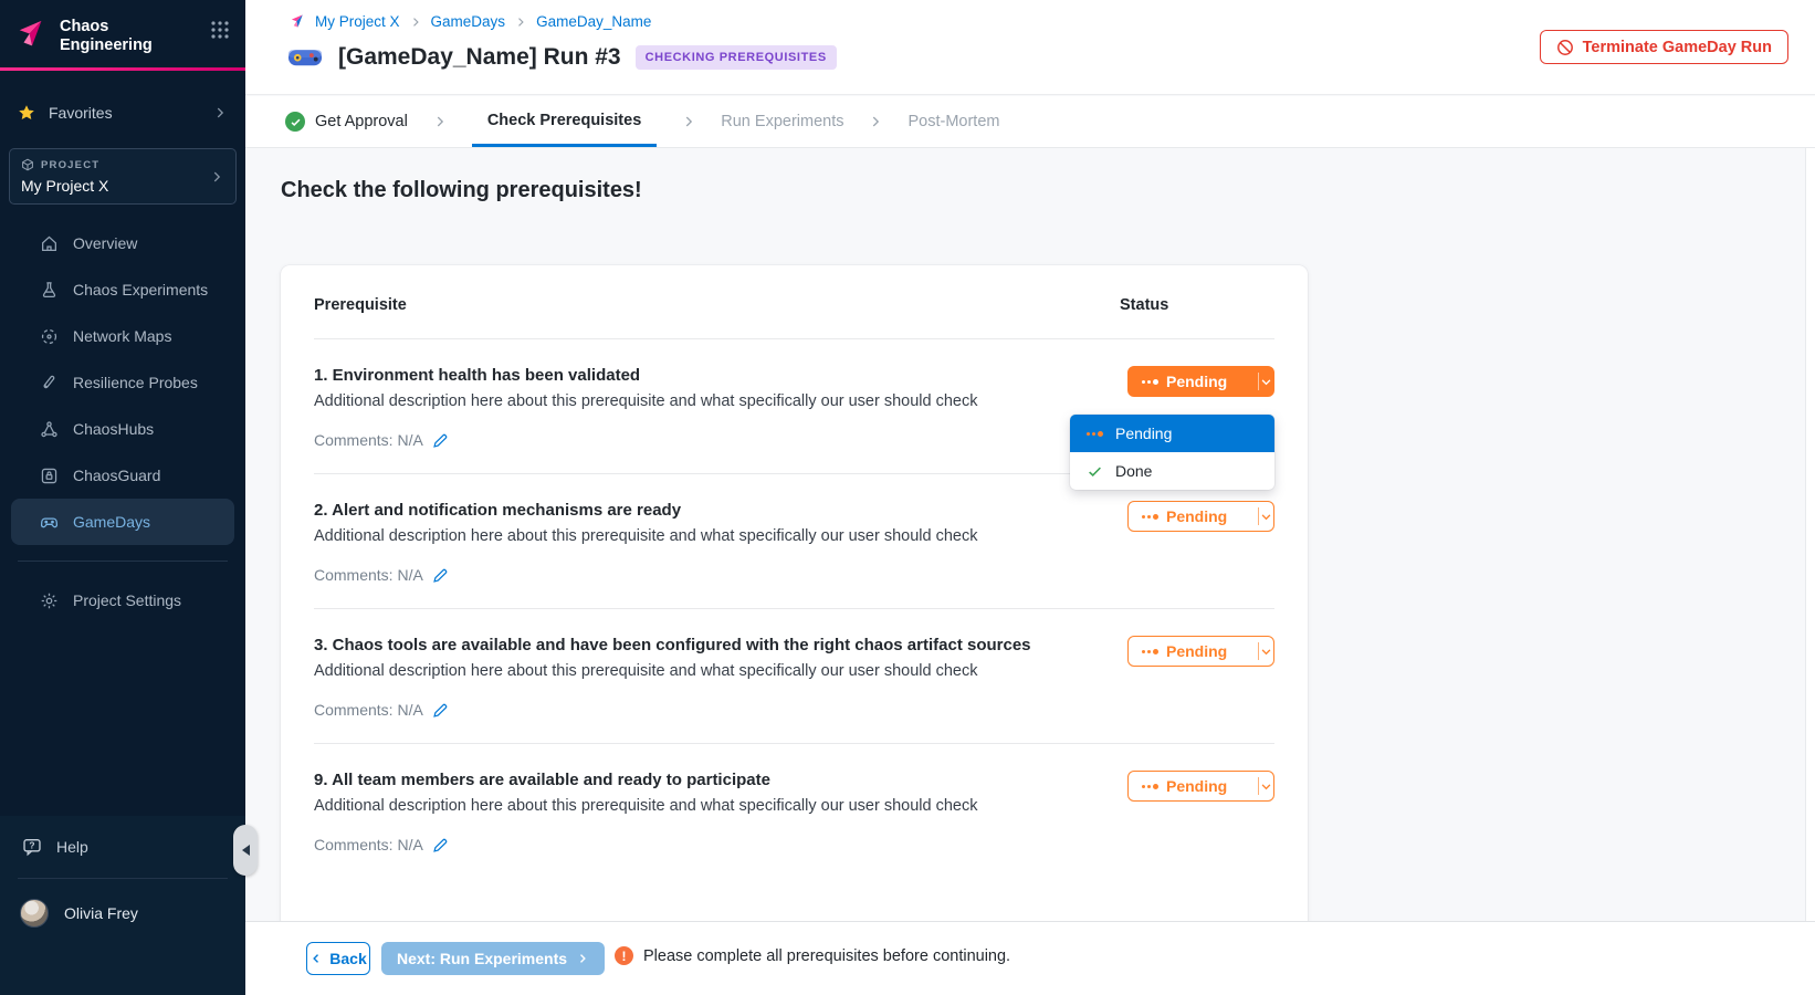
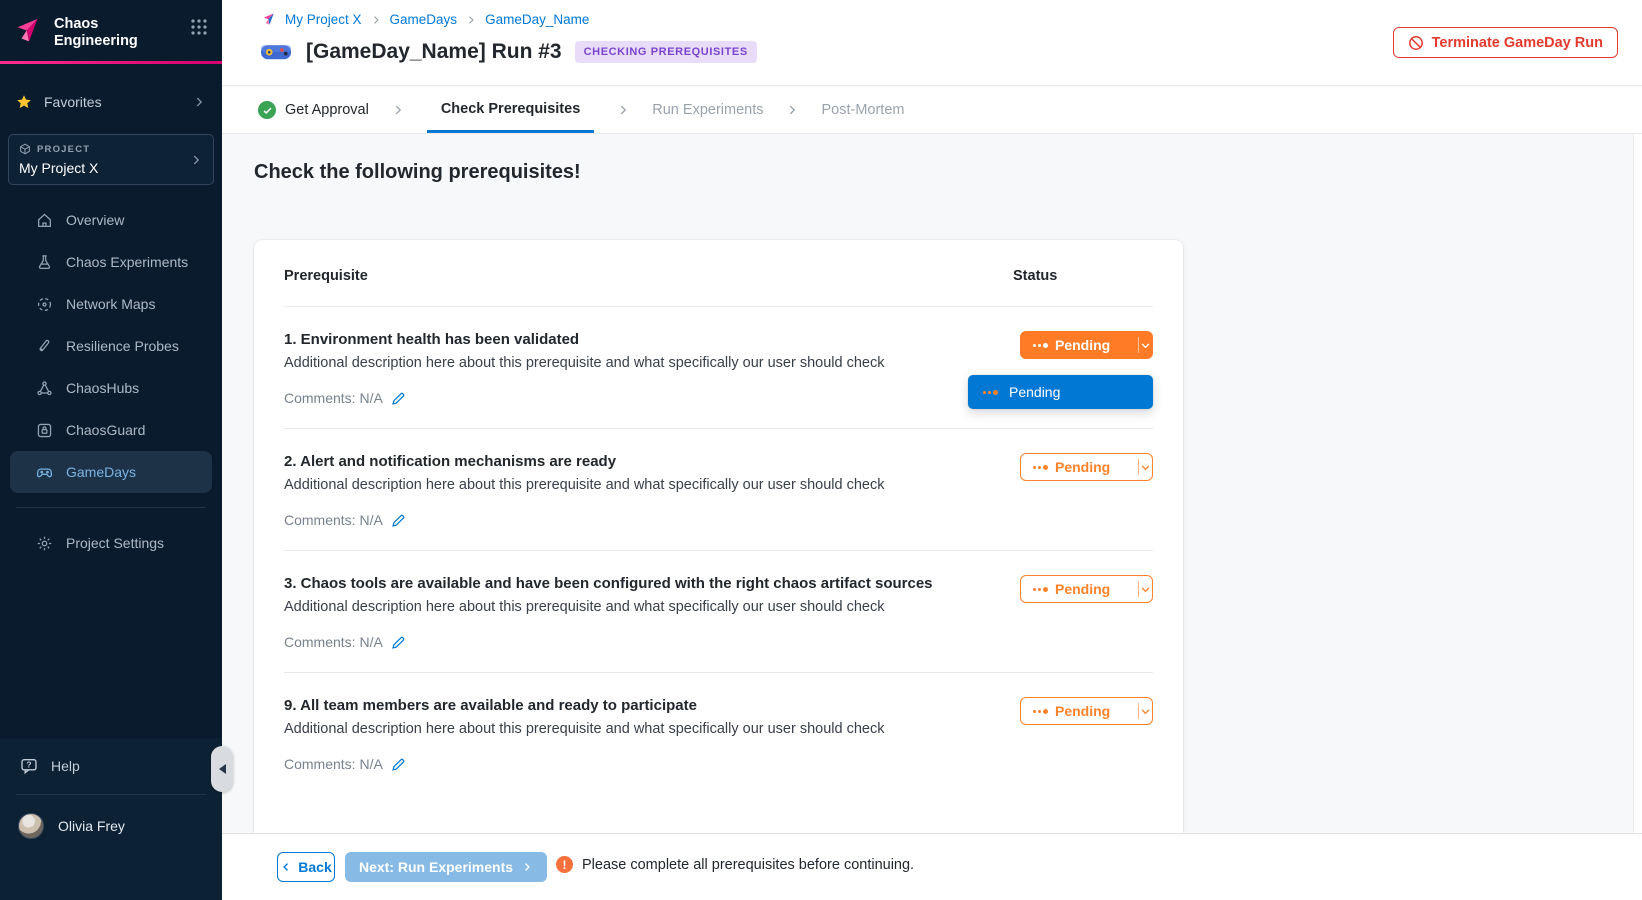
  Chaos Engineering
  Favorites
  PROJECT
  My Project X
  Overview
  Chaos Experiments
  Network Maps
  Resilience Probes
  ChaosHubs
  ChaosGuard
  GameDays
  Project Settings
  ?
  Help
  Olivia Frey
  My Project X
  GameDays
  GameDay_Name
  [GameDay_Name] Run #3
  CHECKING PREREQUISITES
  Terminate GameDay Run
  Get Approval
  Check Prerequisites
  Run Experiments
  Post-Mortem
  Check the following prerequisites!
  Prerequisite
  Status
  1. Environment health has been validated
  Additional description here about this prerequisite and what specifically our user should check
  Comments: N/A
  Pending
  Pending
- Done
  2. Alert and notification mechanisms are ready
  Additional description here about this prerequisite and what specifically our user should check
  Comments: N/A
  Pending
  3. Chaos tools are available and have been configured with the right chaos artifact sources
  Additional description here about this prerequisite and what specifically our user should check
  Comments: N/A
  Pending
  9. All team members are available and ready to participate
  Additional description here about this prerequisite and what specifically our user should check
  Comments: N/A
  Pending
  Back
  Next: Run Experiments
  !
  Please complete all prerequisites before continuing.
